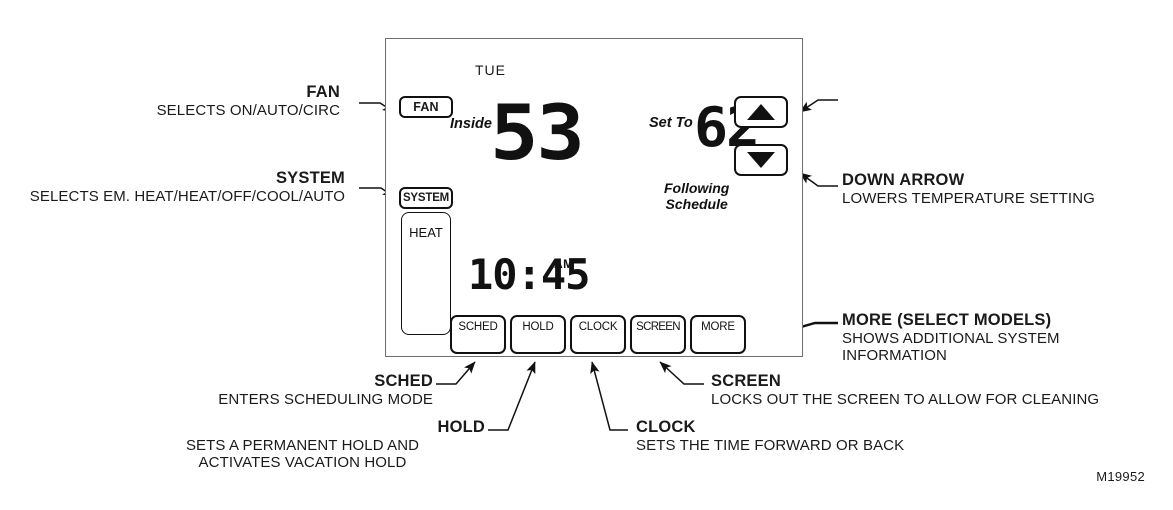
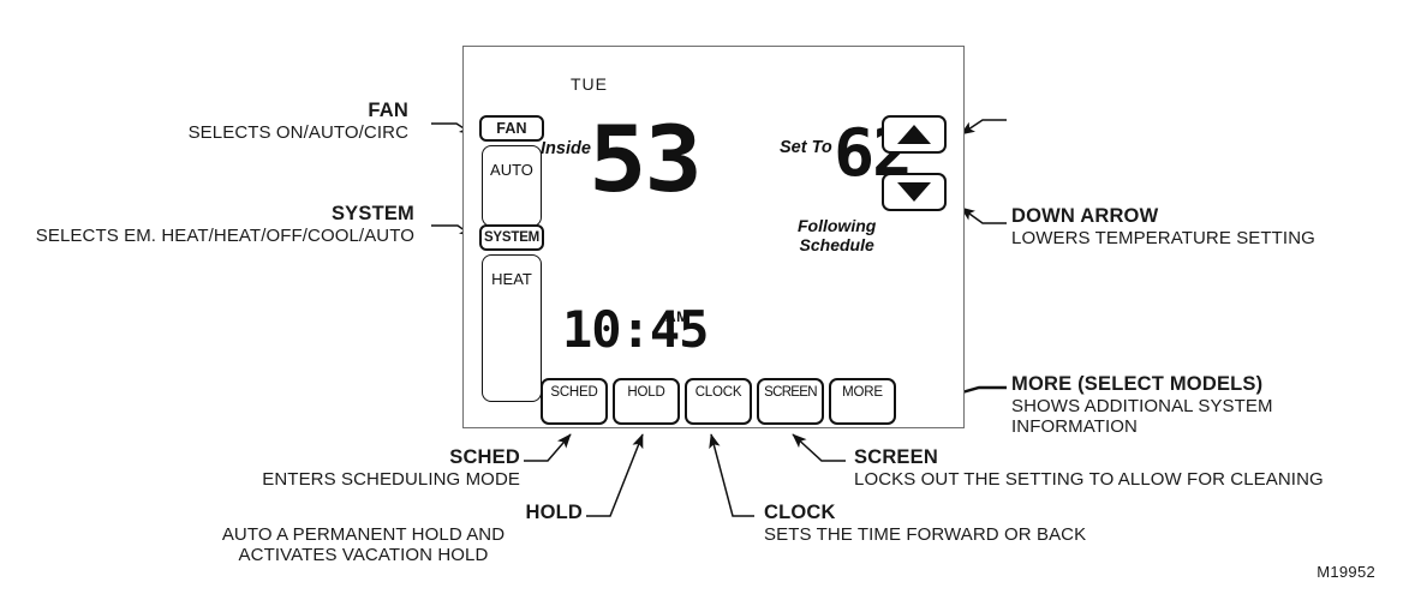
  TUE
  Inside
  53
  Set To
  Following
  Schedule
  10:45
  AM
  FAN
+ AUTO
  SYSTEM
  HEAT
  SCHED
  HOLD
  CLOCK
  SCREEN
  MORE
  FAN
  SELECTS ON/AUTO/CIRC
  SYSTEM
  SELECTS EM. HEAT/HEAT/OFF/COOL/AUTO
  DOWN ARROW
  LOWERS TEMPERATURE SETTING
  MORE (SELECT MODELS)
  SHOWS ADDITIONAL SYSTEM
  INFORMATION
  SCHED
  ENTERS SCHEDULING MODE
  HOLD
- SETS A PERMANENT HOLD AND
+ AUTO A PERMANENT HOLD AND
  ACTIVATES VACATION HOLD
  CLOCK
  SETS THE TIME FORWARD OR BACK
  SCREEN
- LOCKS OUT THE SCREEN TO ALLOW FOR CLEANING
+ LOCKS OUT THE SETTING TO ALLOW FOR CLEANING
  M19952
